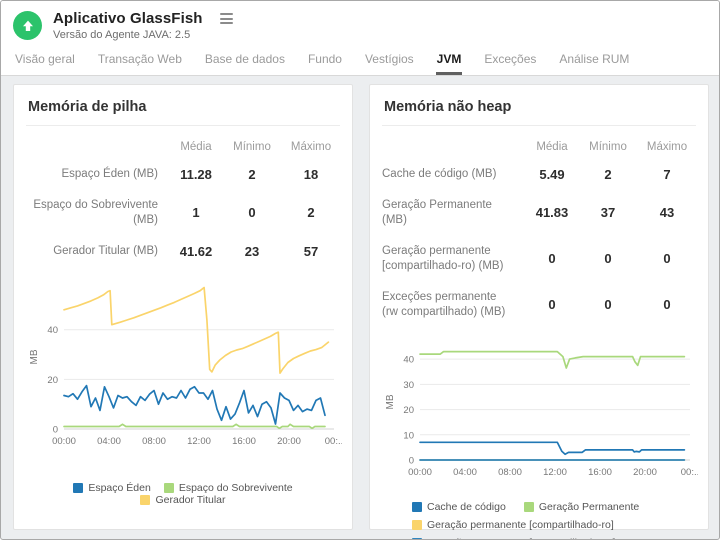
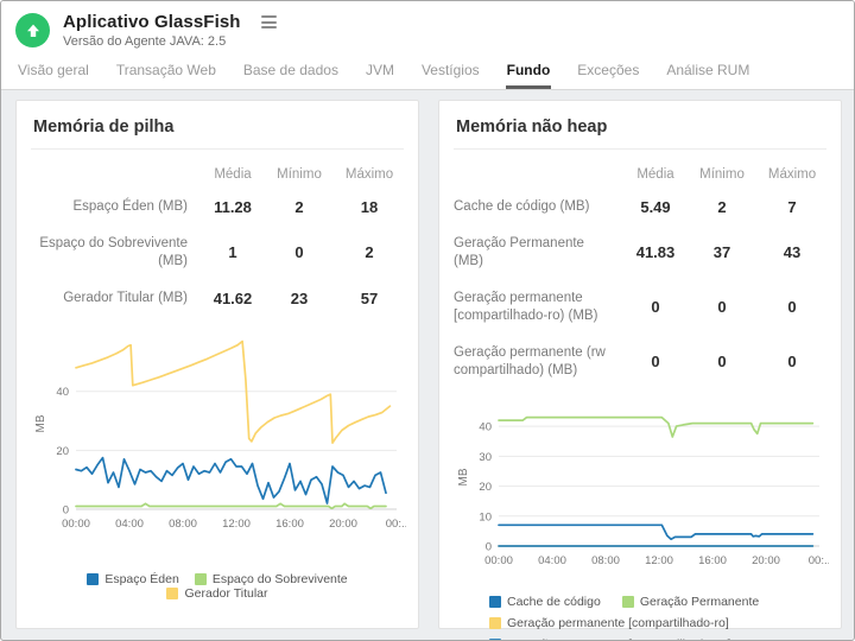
  Aplicativo GlassFish
  Versão do Agente JAVA: 2.5
  Visão geral
  Transação Web
  Base de dados
- Fundo
+ JVM
  Vestígios
- JVM
+ Fundo
  Exceções
  Análise RUM
  Memória de pilha
  Média
  Mínimo
  Máximo
  Espaço Éden (MB)
  11.28
  2
  18
  Espaço do Sobrevivente (MB)
  1
  0
  2
  Gerador Titular (MB)
  41.62
  23
  57
  0
  20
  40
  00:00
  04:00
  08:00
  12:00
  16:00
  20:00
  00:..
  Espaço Éden
  Espaço do Sobrevivente
  Gerador Titular
  Memória não heap
  Média
  Mínimo
  Máximo
  Cache de código (MB)
  5.49
  2
  7
  Geração Permanente (MB)
  41.83
  37
  43
  Geração permanente [compartilhado-ro) (MB)
  0
  0
  0
- Exceções permanente (rw compartilhado) (MB)
+ Geração permanente (rw compartilhado) (MB)
  0
  0
  0
  0
  10
  20
  30
  40
  00:00
  04:00
  08:00
  12:00
  16:00
  20:00
  00:..
  Cache de código
  Geração Permanente
  Geração permanente [compartilhado-ro]
